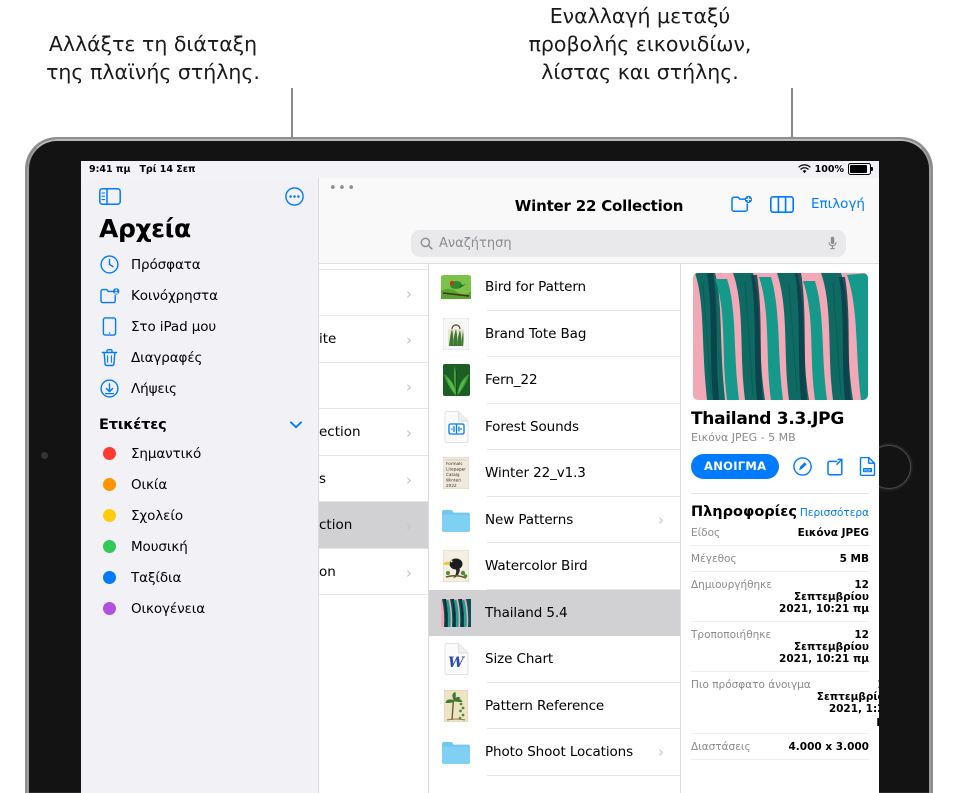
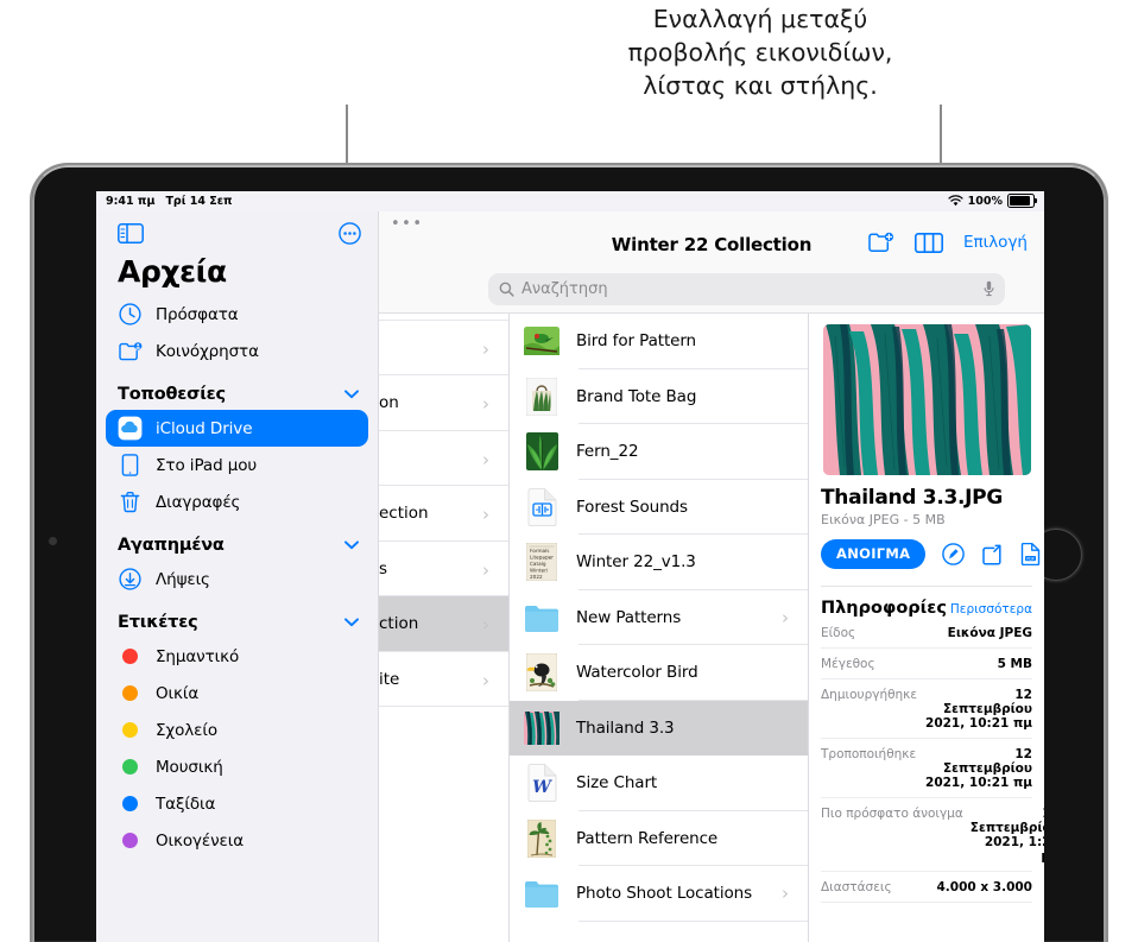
- Αλλάξτε τη διάταξη
- της πλαϊνής στήλης.
  Εναλλαγή μεταξύ
  προβολής εικονιδίων,
  λίστας και στήλης.
  9:41 πμ
  Τρί 14 Σεπ
  100%
  •••
  Winter 22 Collection
  Επιλογή
  Αναζήτηση
  ›
- ite
+ on
  ›
  ›
  ection
  ›
  s
  ›
  ction
- on
+ ite
  ›
  Bird for Pattern
  Brand Tote Bag
  Fern_22
  Forest Sounds
  Winter 22_v1.3
  New Patterns
  ›
  Watercolor Bird
- Thailand 5.4
+ Thailand 3.3
  W
  Size Chart
  Pattern Reference
  Photo Shoot Locations
  ›
  Thailand 3.3.JPG
  Εικόνα JPEG - 5 MB
  ΑΝΟΙΓΜΑ
  Πληροφορίες
  Περισσότερα
  Είδος
  Εικόνα JPEG
  Μέγεθος
  5 MB
  Δημιουργήθηκε
  12 Σεπτεμβρίου 2021, 10:21 πμ
  Τροποποιήθηκε
  12 Σεπτεμβρίου 2021, 10:21 πμ
  Πιο πρόσφατο άνοιγμα
  Διαστάσεις
  4.000 x 3.000
  Αρχεία
  Πρόσφατα
  Κοινόχρηστα
+ Τοποθεσίες
+ iCloud Drive
  Στο iPad μου
  Διαγραφές
+ Αγαπημένα
  Λήψεις
  Ετικέτες
  Σημαντικό
  Οικία
  Σχολείο
  Μουσική
  Ταξίδια
  Οικογένεια
